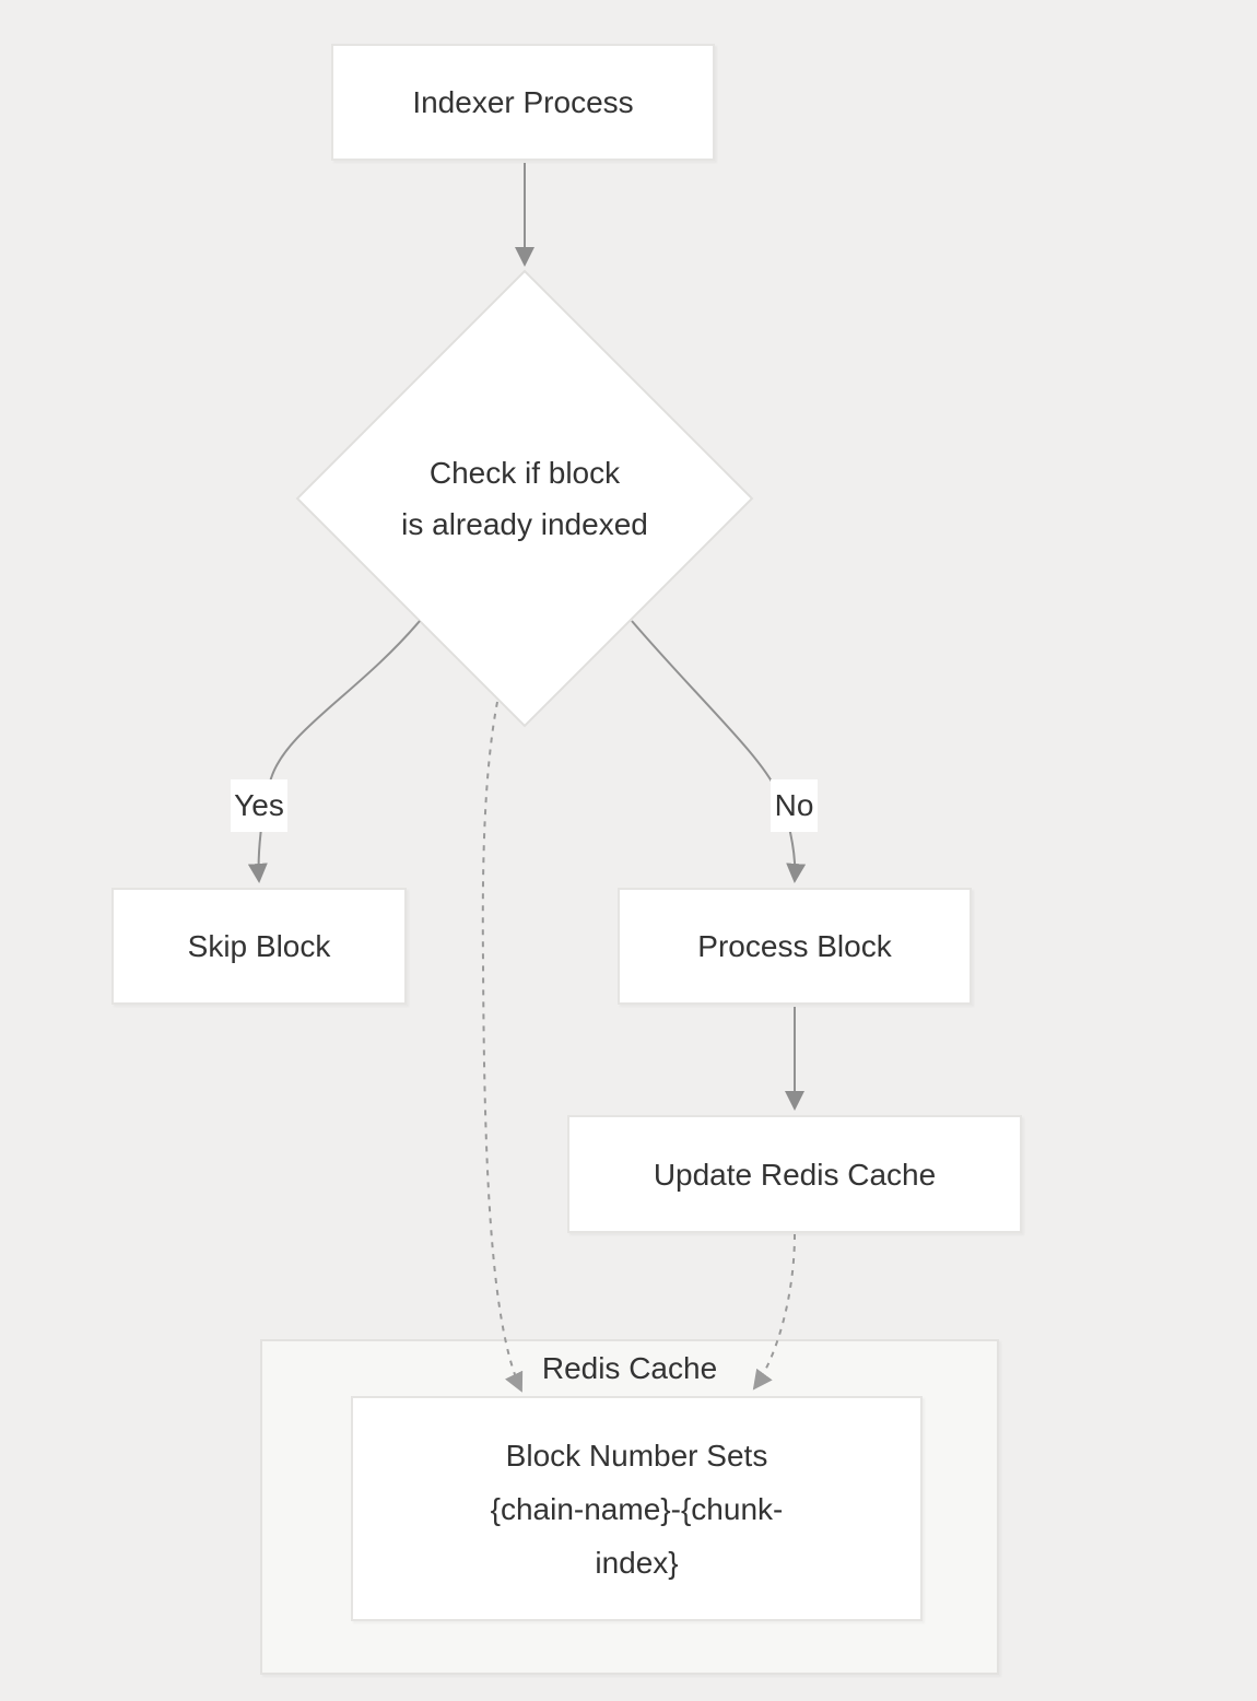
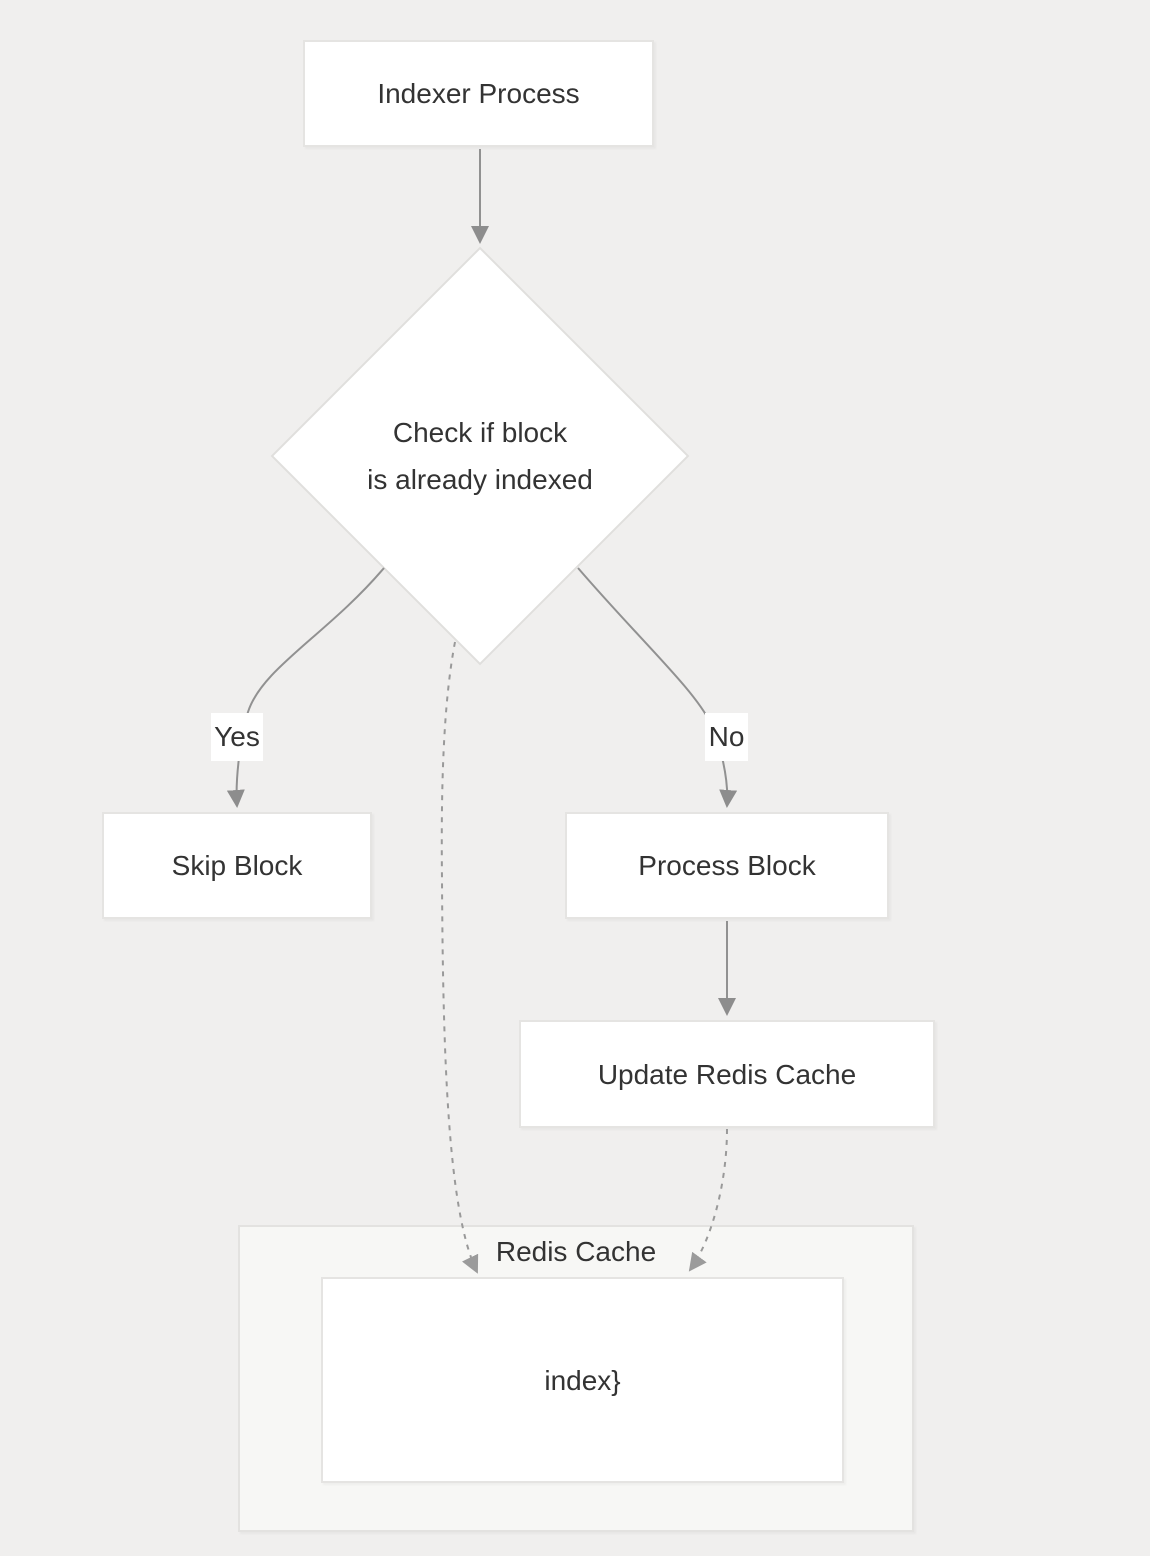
  Redis Cache
  Indexer Process
  Skip Block
  Process Block
  Update Redis Cache
- Block Number Sets
- {chain-name}-{chunk-
  index}
  Check if block
  is already indexed
  Yes
  No
